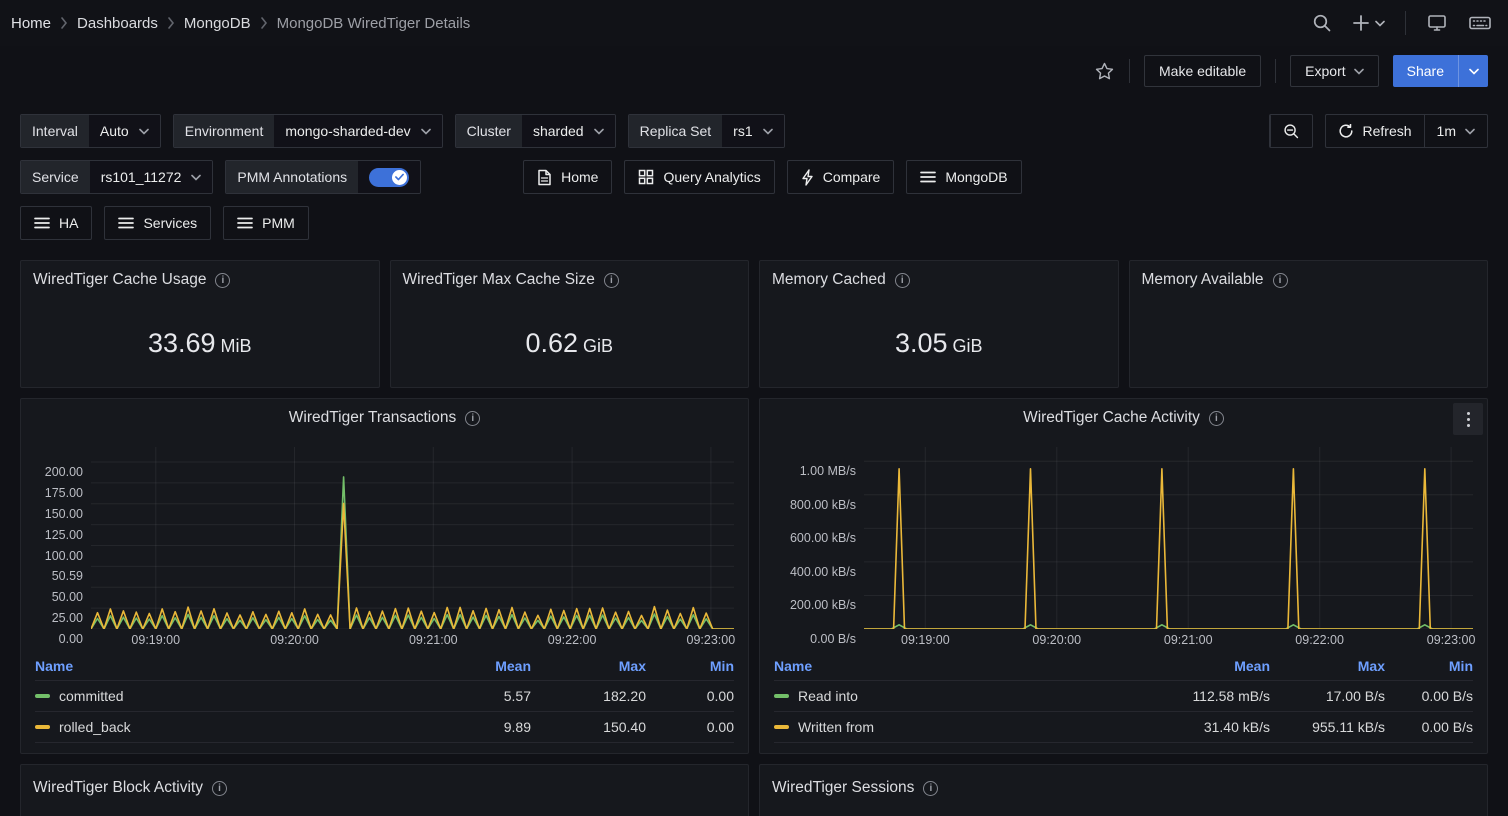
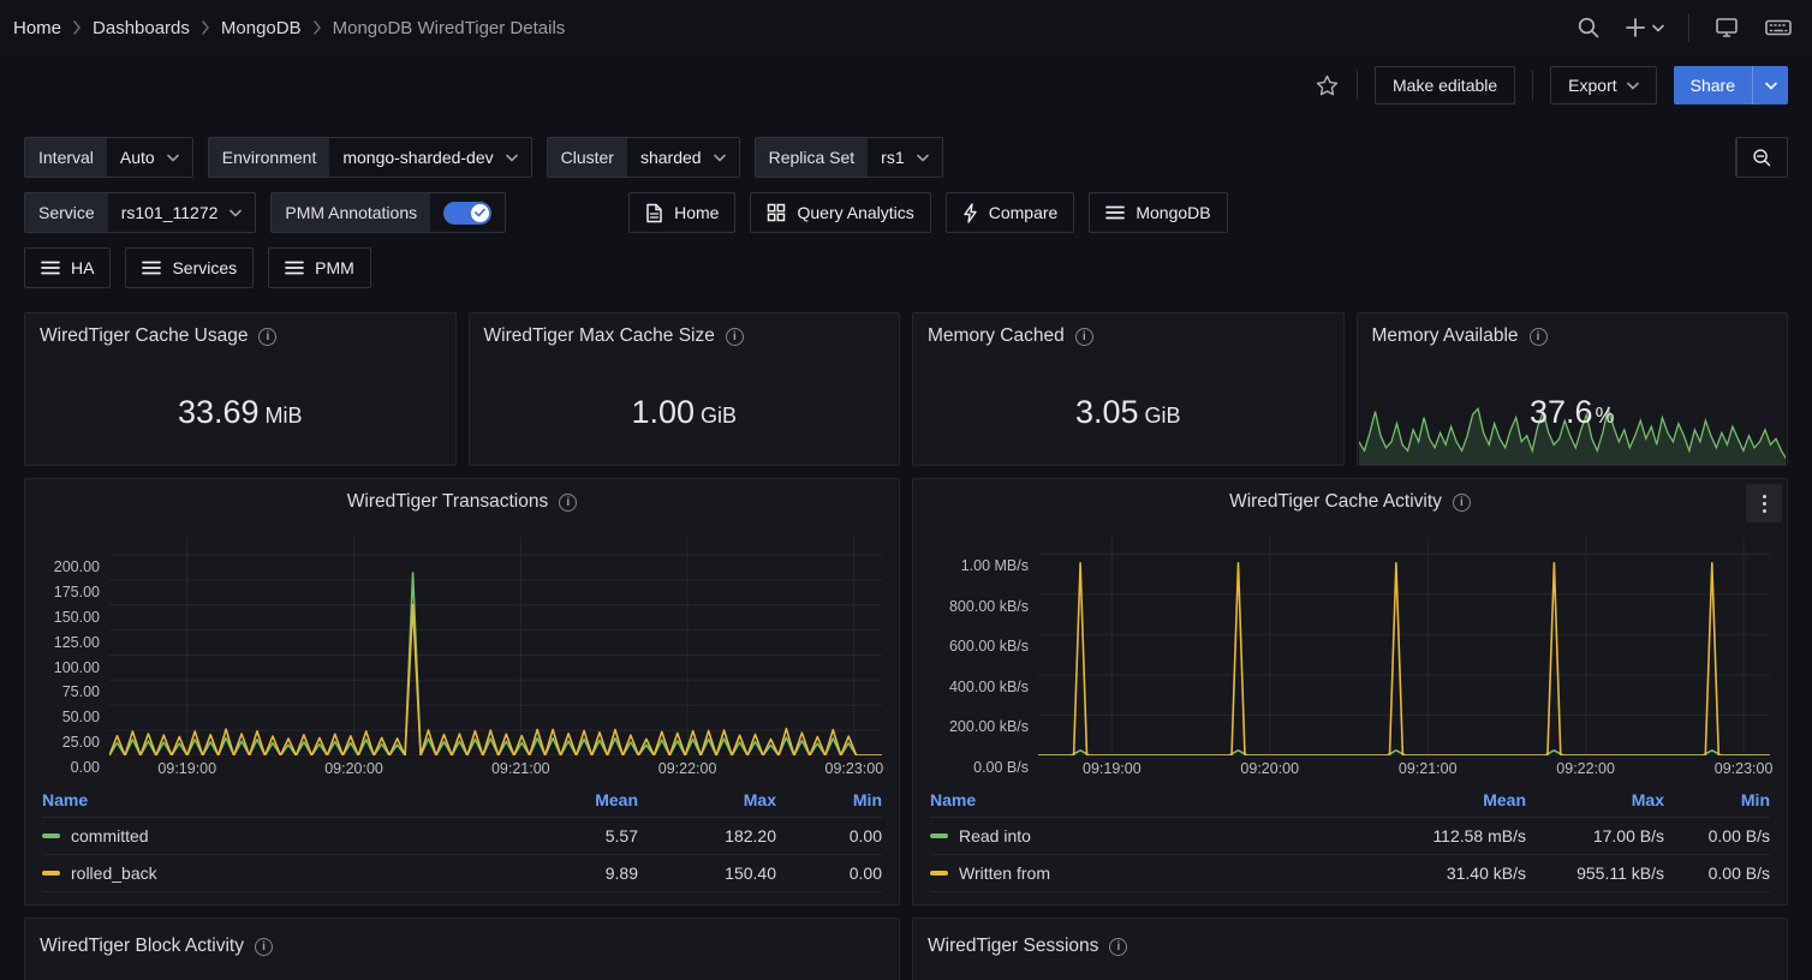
  Home
  Dashboards
  MongoDB
  MongoDB WiredTiger Details
  Make editable
  Export
  Share
  Interval
  Auto
  Environment
  mongo-sharded-dev
  Cluster
  sharded
  Replica Set
  rs1
- Refresh
- 1m
  Service
  rs101_11272
  PMM Annotations
  Home
  Query Analytics
  Compare
  MongoDB
  HA
  Services
  PMM
  WiredTiger Cache Usage
  i
  33.69 MiB
  WiredTiger Max Cache Size
  i
- 0.62 GiB
+ 1.00 GiB
  Memory Cached
  i
  3.05 GiB
  Memory Available
  i
+ 37.6%
  WiredTiger Transactions
  i
  200.00
  175.00
  150.00
  125.00
  100.00
- 50.59
+ 75.00
  50.00
  25.00
  0.00
  09:19:00
  09:20:00
  09:21:00
  09:22:00
  09:23:00
  Name
  Mean
  Max
  Min
  committed
  5.57
  182.20
  0.00
  rolled_back
  9.89
  150.40
  0.00
  WiredTiger Cache Activity
  i
  1.00 MB/s
  800.00 kB/s
  600.00 kB/s
  400.00 kB/s
  200.00 kB/s
  0.00 B/s
  09:19:00
  09:20:00
  09:21:00
  09:22:00
  09:23:00
  Name
  Mean
  Max
  Min
  Read into
  112.58 mB/s
  17.00 B/s
  0.00 B/s
  Written from
  31.40 kB/s
  955.11 kB/s
  0.00 B/s
  WiredTiger Block Activity
  i
  WiredTiger Sessions
  i
